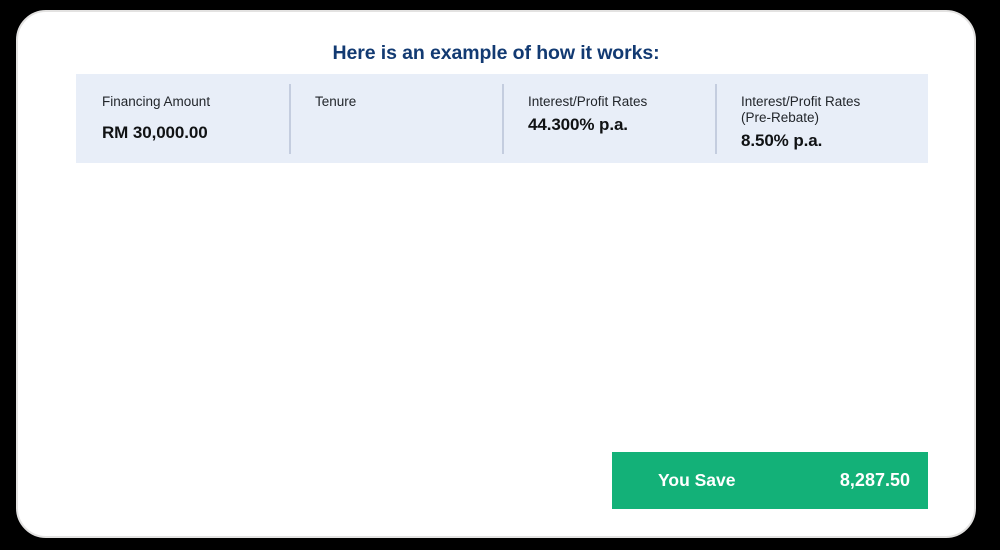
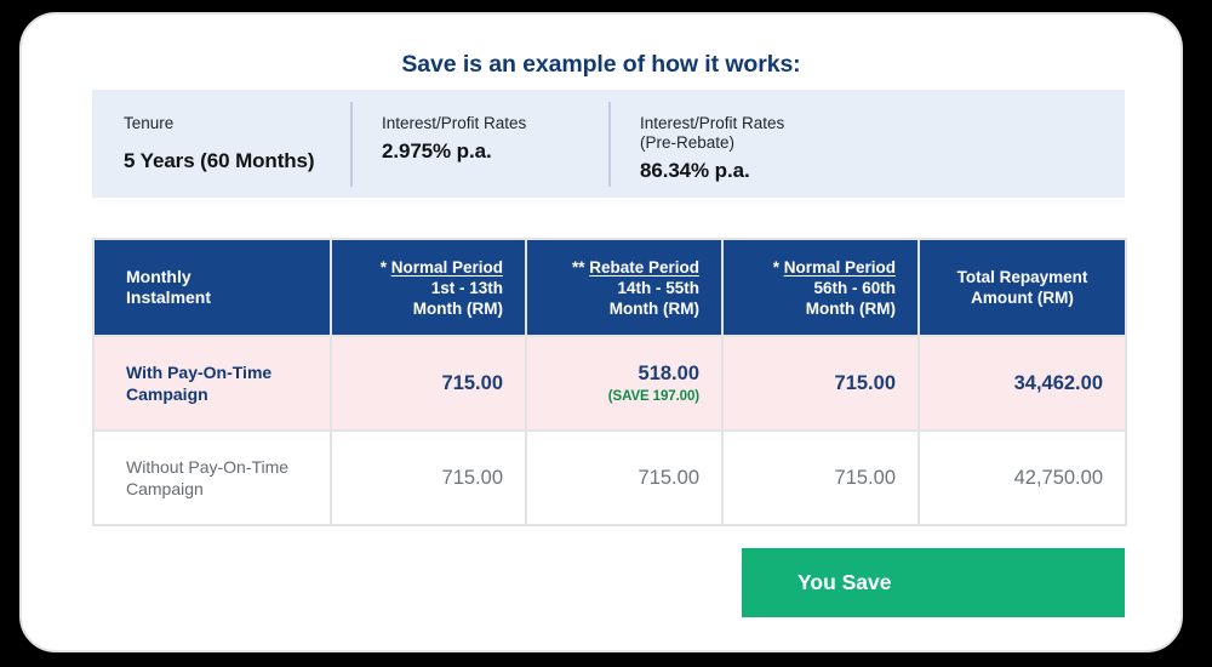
- Here is an example of how it works:
+ Save is an example of how it works:
- Financing Amount
- RM 30,000.00
  Tenure
+ 5 Years (60 Months)
  Interest/Profit Rates
- 44.300% p.a.
+ 2.975% p.a.
  Interest/Profit Rates
  (Pre-Rebate)
- 8.50% p.a.
+ 86.34% p.a.
+ Monthly Instalment	* Normal Period 1st - 13th Month (RM)	** Rebate Period 14th - 55th Month (RM)	* Normal Period 56th - 60th Month (RM)	Total Repayment Amount (RM)
+ With Pay-On-Time Campaign	715.00	518.00 (SAVE 197.00)	715.00	34,462.00
+ Without Pay-On-Time Campaign	715.00	715.00	715.00	42,750.00
  You Save
- 8,287.50
